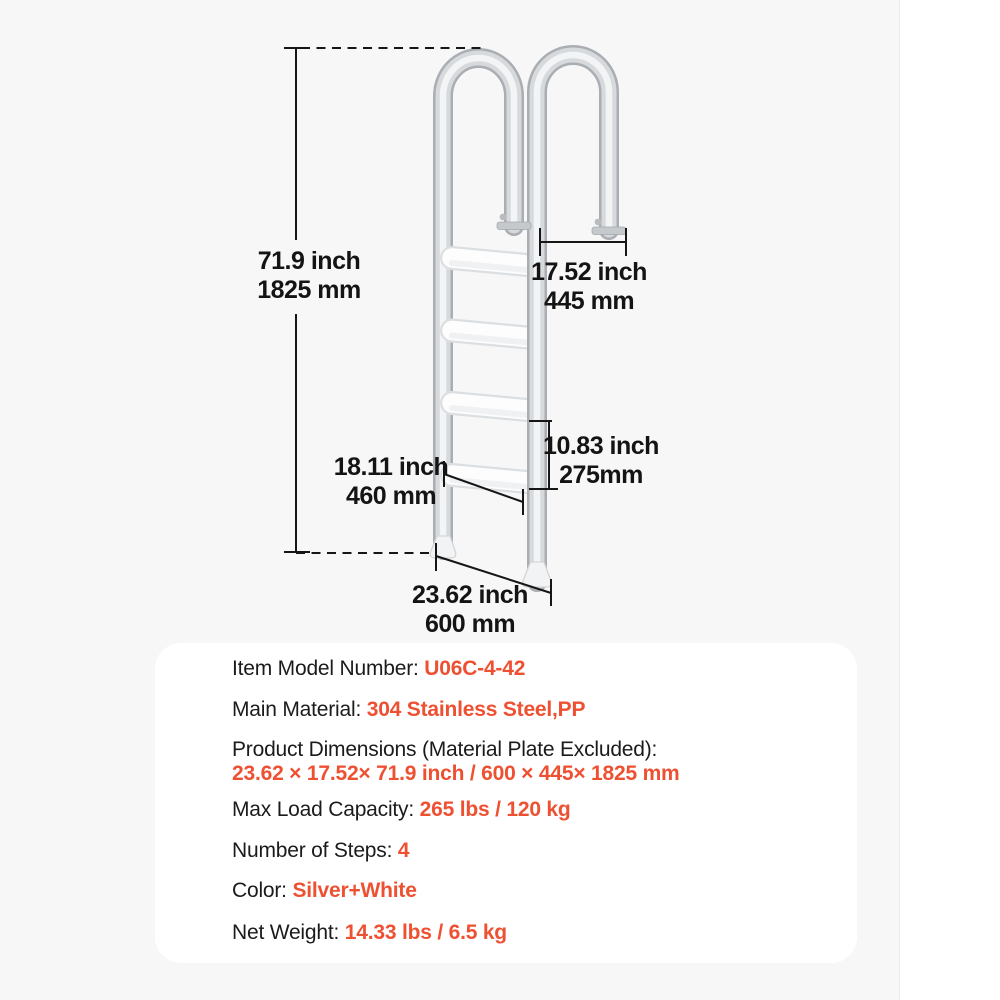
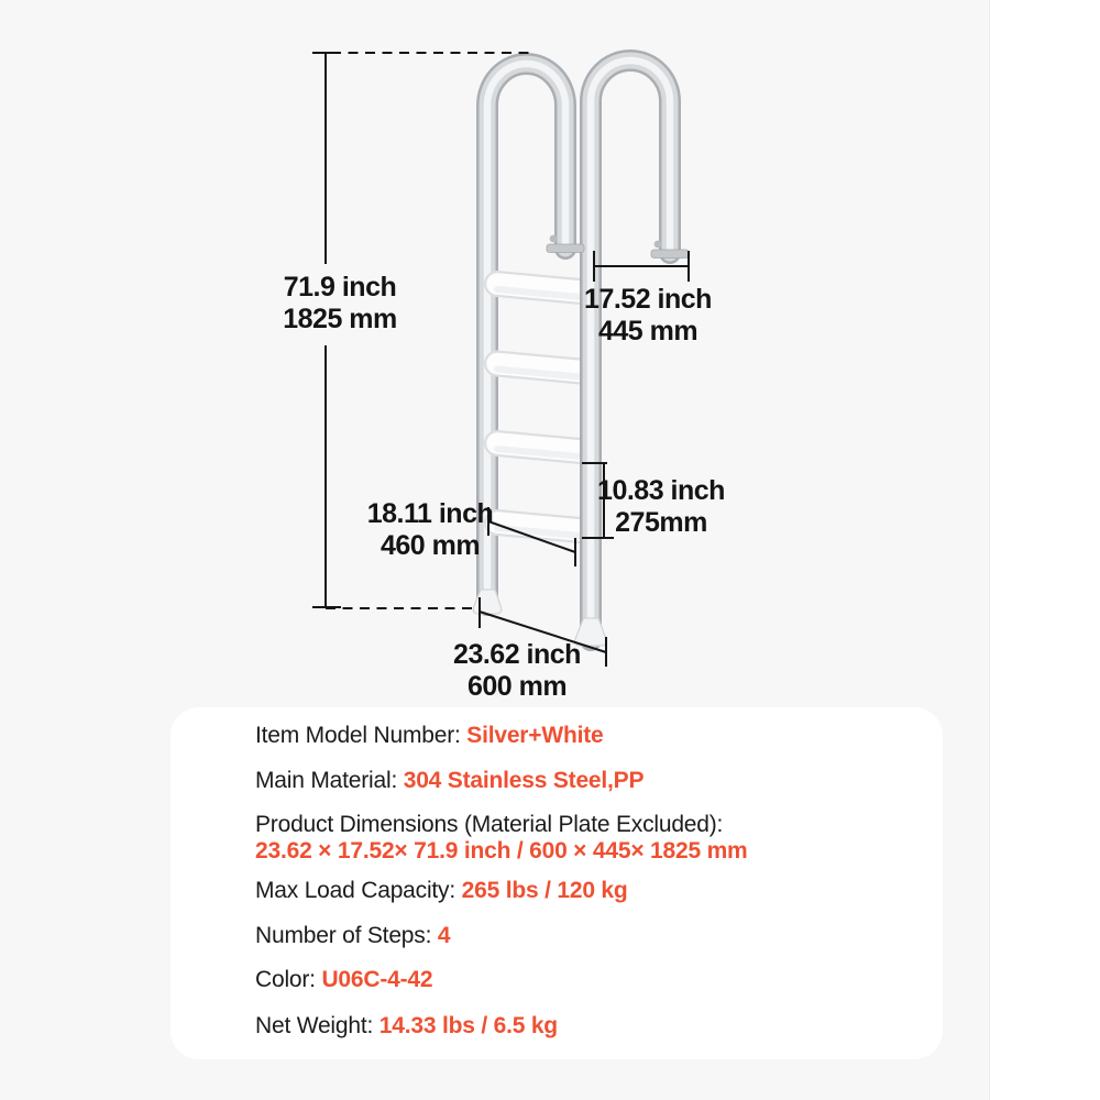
  71.9 inch
  1825 mm
  17.52 inch
  445 mm
  10.83 inch
  275mm
  18.11 inch
  460 mm
  23.62 inch
  600 mm
- Item Model Number: U06C-4-42
+ Item Model Number: Silver+White
  Main Material: 304 Stainless Steel,PP
  Product Dimensions (Material Plate Excluded):
  23.62 × 17.52× 71.9 inch / 600 × 445× 1825 mm
  Max Load Capacity: 265 lbs / 120 kg
  Number of Steps: 4
- Color: Silver+White
+ Color: U06C-4-42
  Net Weight: 14.33 lbs / 6.5 kg
